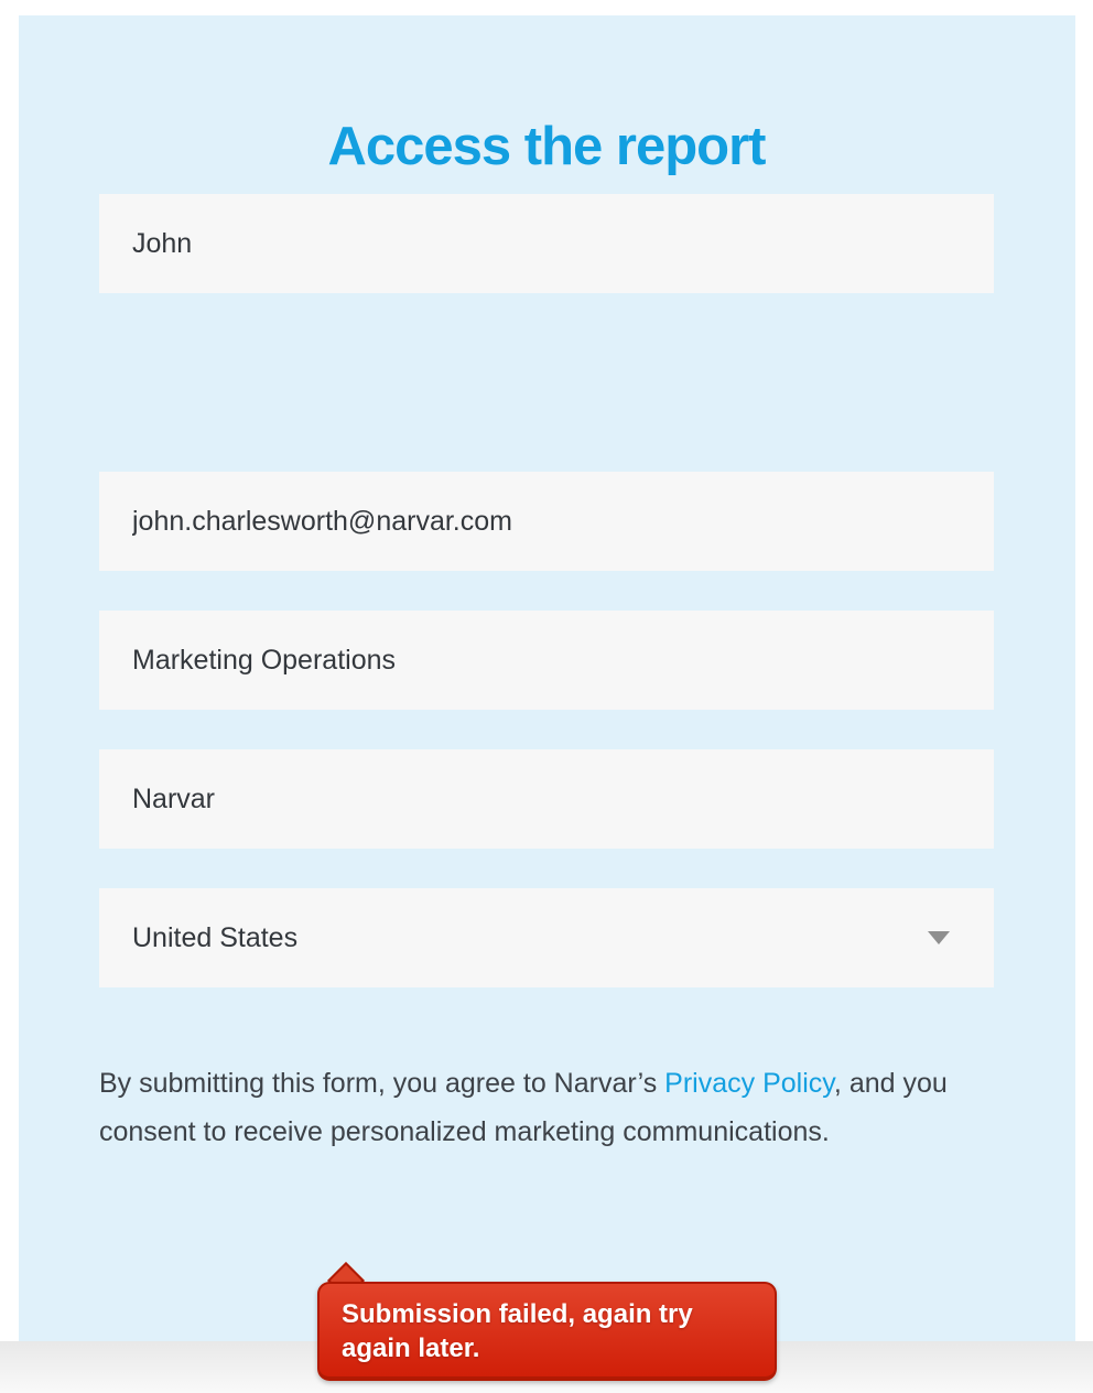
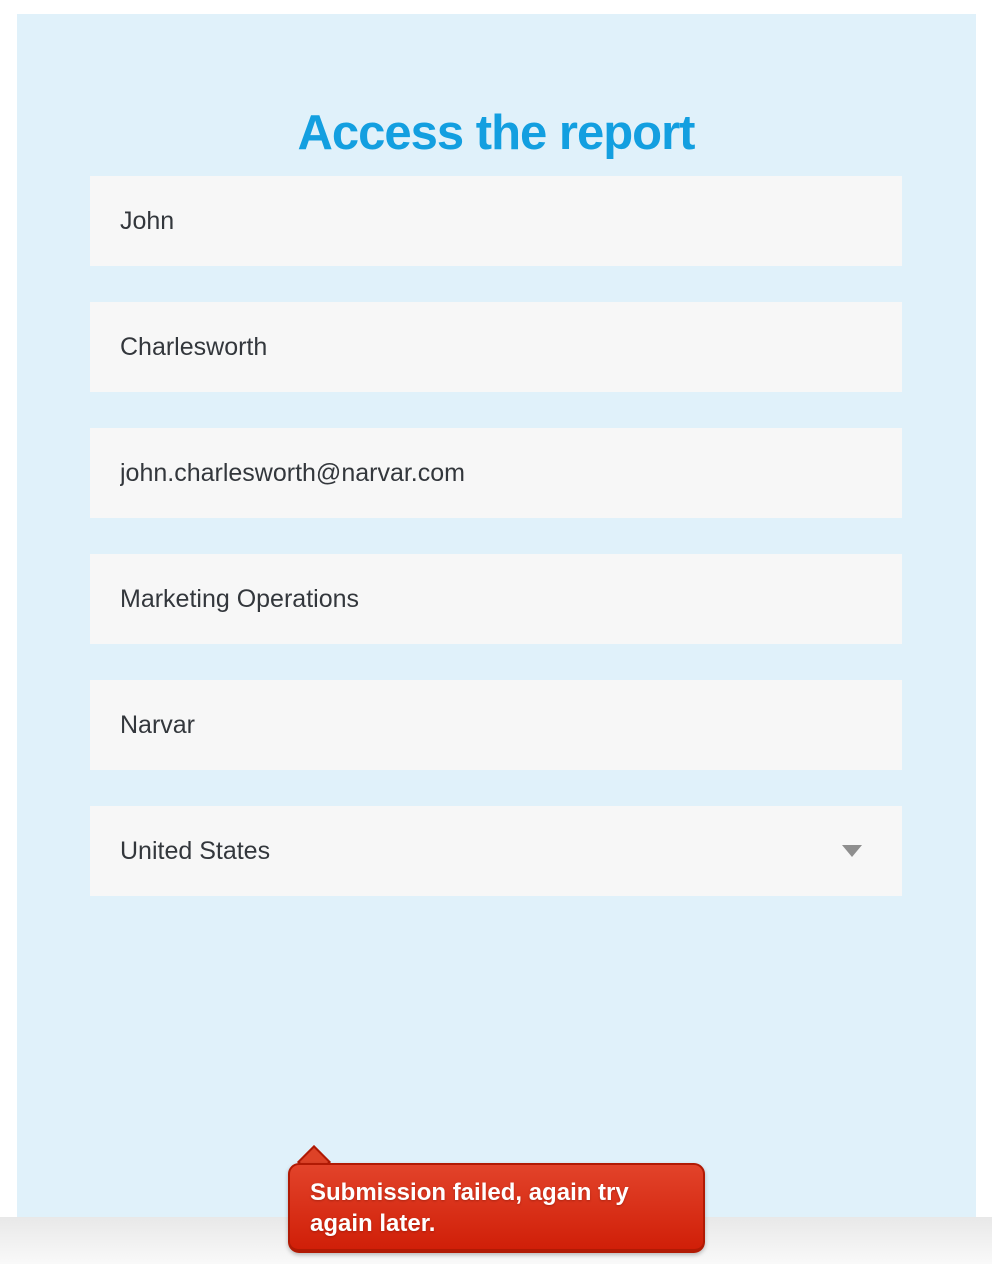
  Access the report
  John
+ Charlesworth
  john.charlesworth@narvar.com
  Marketing Operations
  Narvar
  United States
- By submitting this form, you agree to Narvar’s Privacy Policy, and you consent to receive personalized marketing communications.
  Submission failed, again try again later.
